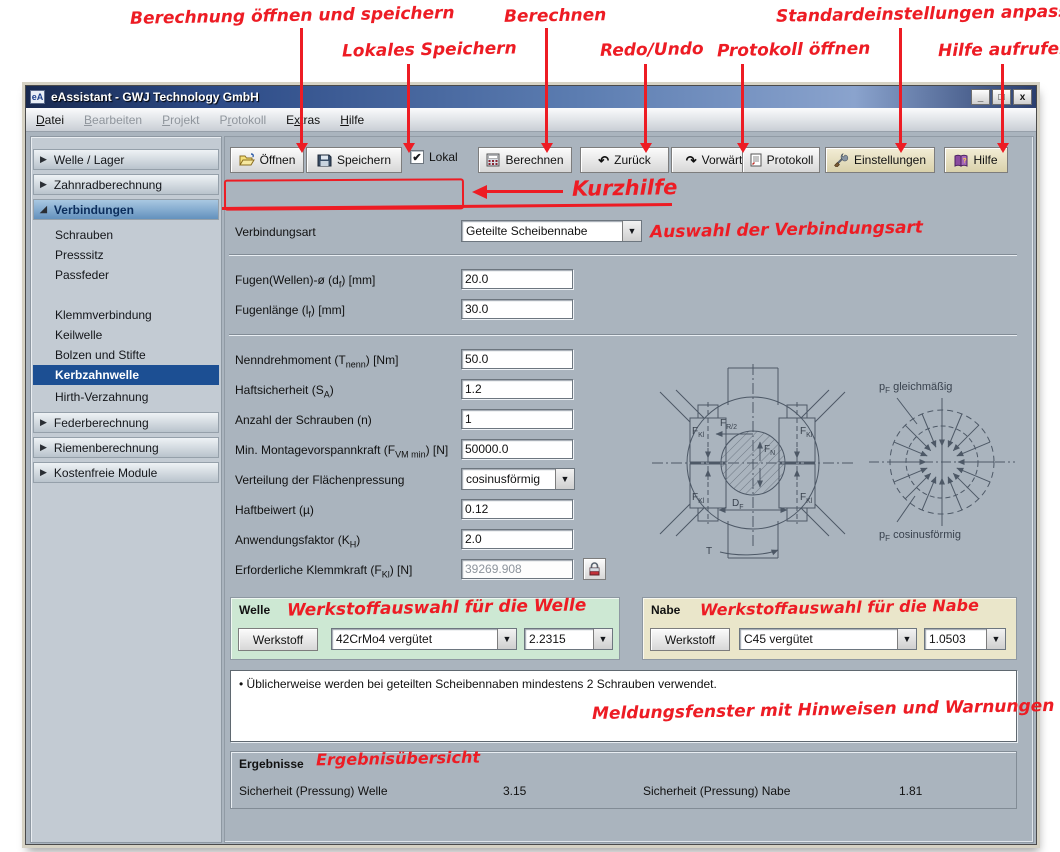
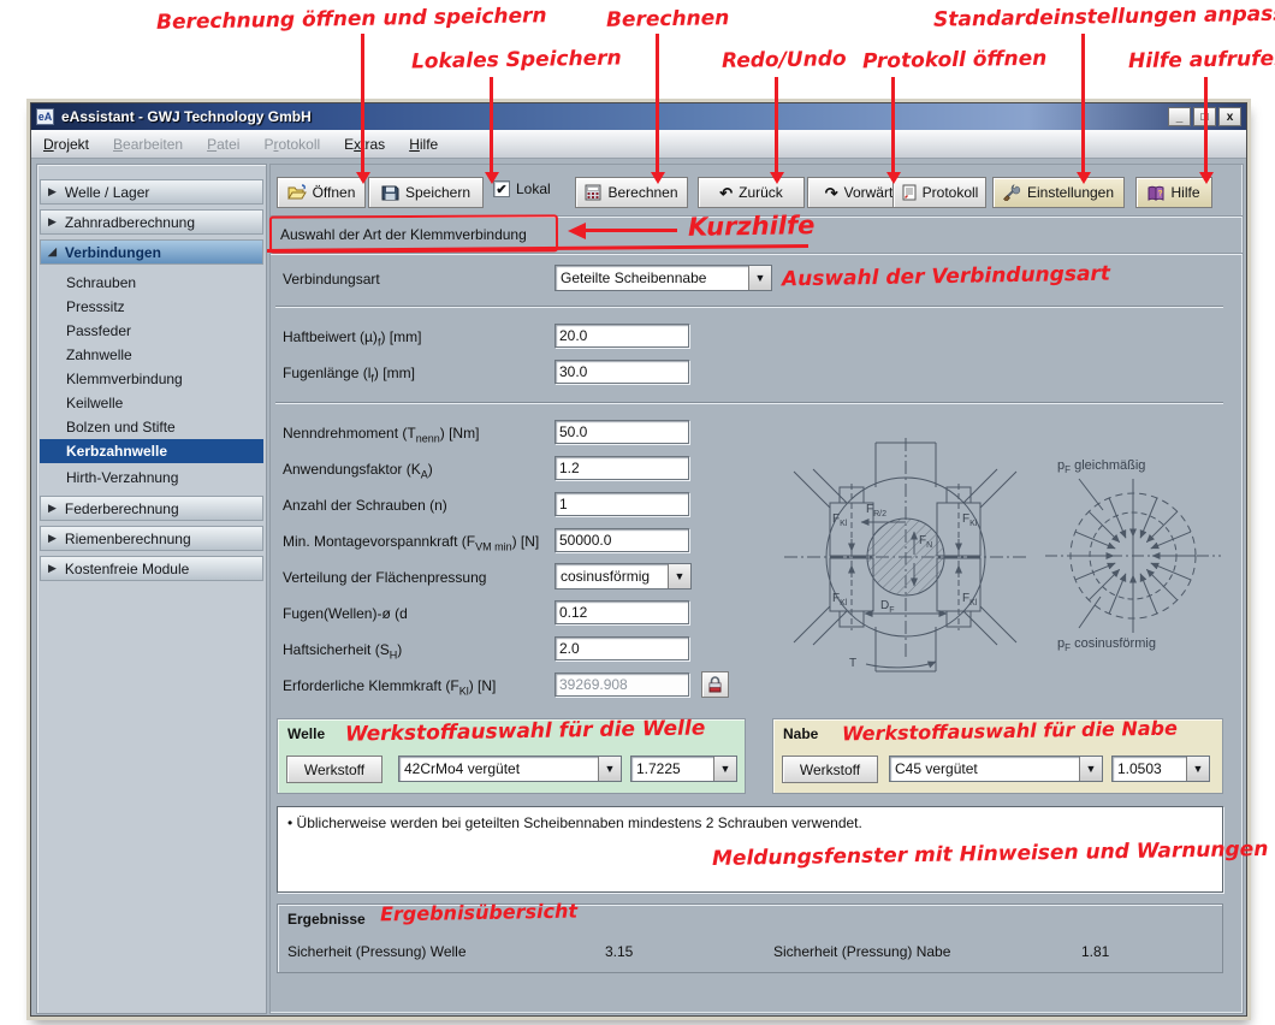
  eA
  eAssistant - GWJ Technology GmbH
  _
  x
- Datei
+ Drojekt
  Bearbeiten
- Projekt
+ Patei
  Protokoll
  Ex ras
  Hilfe
  ▶
  Welle / Lager
  ▶
  Zahnradberechnung
  ◢
  Verbindungen
  Schrauben
  Presssitz
  Passfeder
+ Zahnwelle
  Klemmverbindung
  Keilwelle
  Bolzen und Stifte
  Kerbzahnwelle
  Hirth-Verzahnung
  ▶
  Federberechnung
  ▶
  Riemenberechnung
  ▶
  Kostenfreie Module
  Öffnen
  Speichern
  ✔
  Lokal
  Berechnen
  ↶
  Zurück
  ↷
  Vorwärt
  Protokoll
  Einstellungen
  Hilfe
+ Auswahl der Art der Klemmverbindung
  Verbindungsart
  Geteilte Scheibennabe
  ▼
- Fugen(Wellen)-ø (df) [mm]
+ Haftbeiwert (µ)f) [mm]
  20.0
  Fugenlänge (lf) [mm]
  30.0
  Nenndrehmoment (Tnenn) [Nm]
  50.0
- Haftsicherheit (SA)
+ Anwendungsfaktor (KA)
  1.2
  Anzahl der Schrauben (n)
  1
  Min. Montagevorspannkraft (FVM min) [N]
  50000.0
  Verteilung der Flächenpressung
  cosinusförmig
  ▼
- Haftbeiwert (µ)
+ Fugen(Wellen)-ø (d
  0.12
- Anwendungsfaktor (KH)
+ Haftsicherheit (SH)
  2.0
  Erforderliche Klemmkraft (FKl) [N]
  39269.908
  T
  pF gleichmäßig
  pF cosinusförmig
  Welle
  Werkstoff
  42CrMo4 vergütet
  ▼
- 2.2315
+ 1.7225
  ▼
  Nabe
  Werkstoff
  C45 vergütet
  ▼
  1.0503
  ▼
  • Üblicherweise werden bei geteilten Scheibennaben mindestens 2 Schrauben verwendet.
  Ergebnisse
  Sicherheit (Pressung) Welle
  3.15
  Sicherheit (Pressung) Nabe
  1.81
  Berechnung öffnen und speichern
  Lokales Speichern
  Berechnen
  Redo/Undo
  Protokoll öffnen
  Standardeinstellungen anpas
  Hilfe aufrufe
  Kurzhilfe
  Auswahl der Verbindungsart
  Werkstoffauswahl für die Welle
  Werkstoffauswahl für die Nabe
  Meldungsfenster mit Hinweisen und Warnungen
  Ergebnisübersicht
